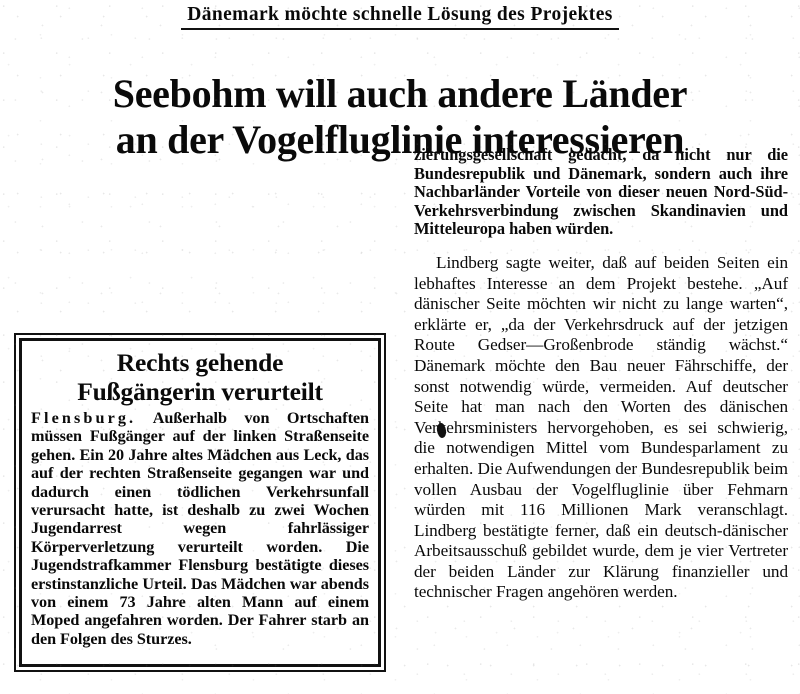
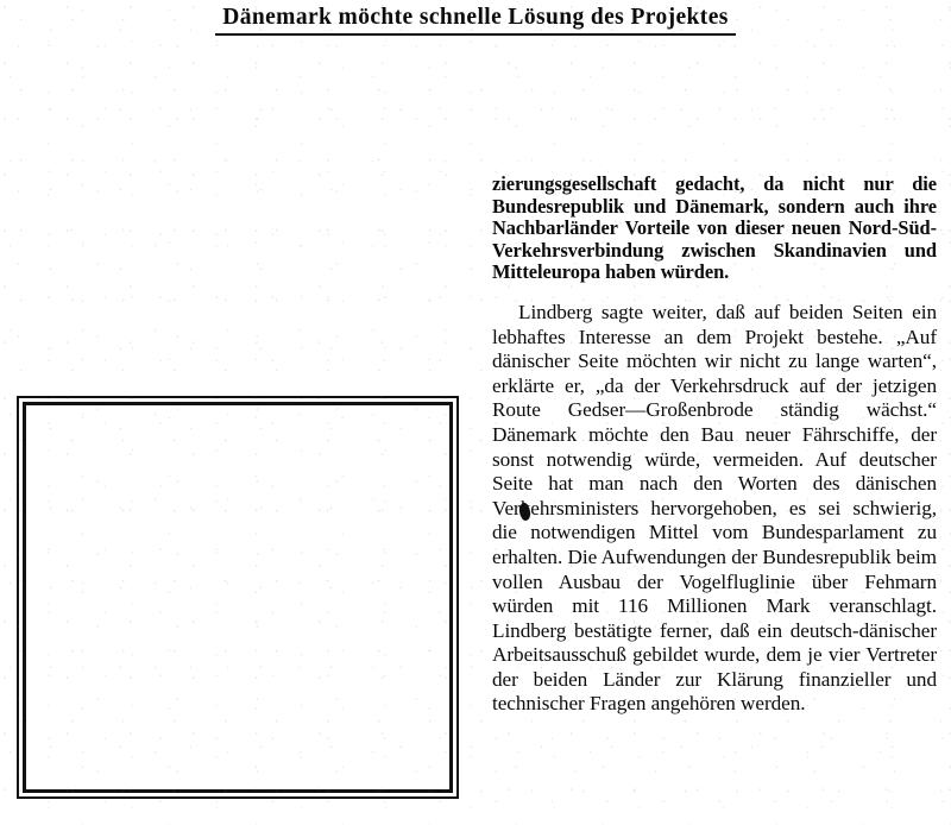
  Dänemark möchte schnelle Lösung des Projektes
- Seebohm will auch andere Länder
- an der Vogelfluglinie interessieren
- Rechts gehende
- Fußgängerin verurteilt
- Flensburg. Außerhalb von Ortschaften müssen Fußgänger auf der linken Straßenseite gehen. Ein 20 Jahre altes Mädchen aus Leck, das auf der rechten Straßenseite gegangen war und dadurch einen tödlichen Verkehrsunfall verursacht hatte, ist deshalb zu zwei Wochen Jugendarrest wegen fahrlässiger Körperverletzung verurteilt worden. Die Jugendstrafkammer Flensburg bestätigte dieses erstinstanzliche Urteil. Das Mädchen war abends von einem 73 Jahre alten Mann auf einem Moped angefahren worden. Der Fahrer starb an den Folgen des Sturzes.
  zierungsgesellschaft gedacht, da nicht nur die Bundesrepublik und Dänemark, sondern auch ihre Nachbarländer Vorteile von dieser neuen Nord-Süd-Verkehrsverbindung zwischen Skandinavien und Mitteleuropa haben würden.
  Lindberg sagte weiter, daß auf beiden Seiten ein lebhaftes Interesse an dem Projekt bestehe. „Auf dänischer Seite möchten wir nicht zu lange warten“, erklärte er, „da der Verkehrsdruck auf der jetzigen Route Gedser—Großenbrode ständig wächst.“ Dänemark möchte den Bau neuer Fährschiffe, der sonst notwendig würde, vermeiden. Auf deutscher Seite hat man nach den Worten des dänischen Verehrsministers hervorgehoben, es sei schwierig, die notwendigen Mittel vom Bundesparlament zu erhalten. Die Aufwendungen der Bundesrepublik beim vollen Ausbau der Vogelfluglinie über Fehmarn würden mit 116 Millionen Mark veranschlagt. Lindberg bestätigte ferner, daß ein deutsch-dänischer Arbeitsausschuß gebildet wurde, dem je vier Vertreter der beiden Länder zur Klärung finanzieller und technischer Fragen angehören werden.
